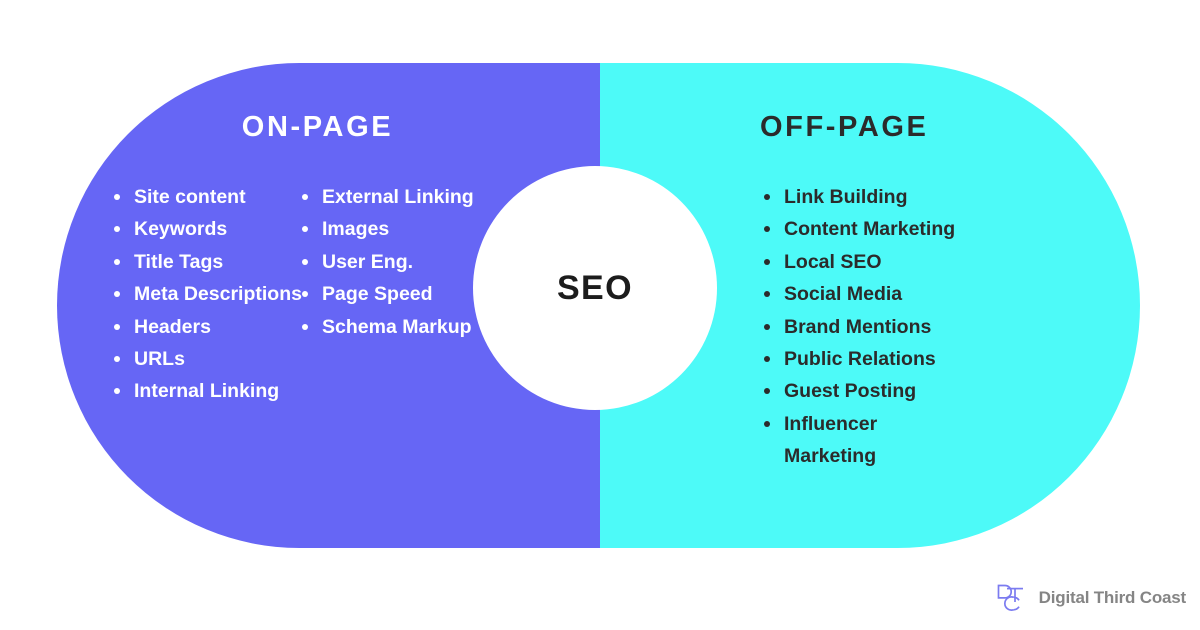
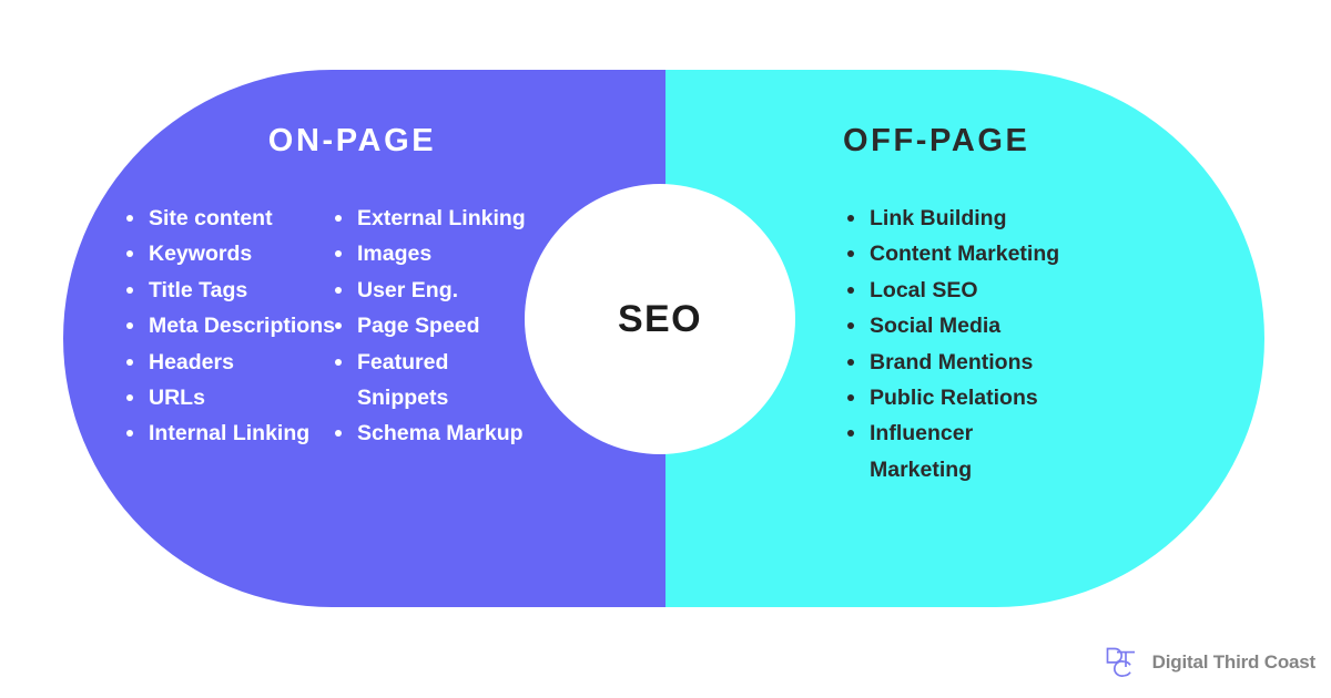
  ON-PAGE
  Site content
  Keywords
  Title Tags
  Meta Descriptions
  Headers
  URLs
  Internal Linking
  External Linking
  Images
  User Eng.
  Page Speed
+ Featured Snippets
  Schema Markup
  OFF-PAGE
  Link Building
  Content Marketing
  Local SEO
  Social Media
  Brand Mentions
  Public Relations
- Guest Posting
  Influencer Marketing
  SEO
  Digital Third Coast
